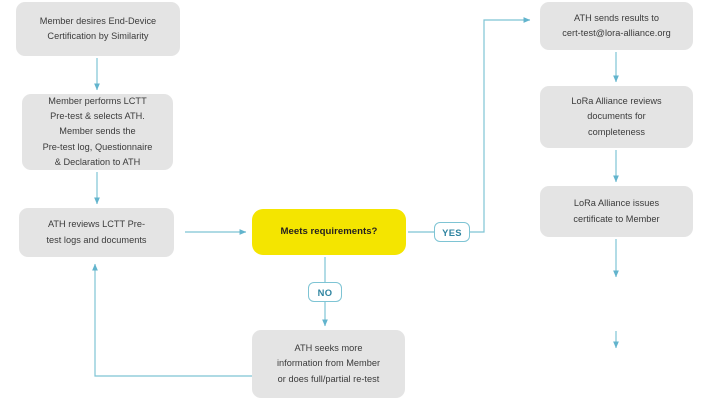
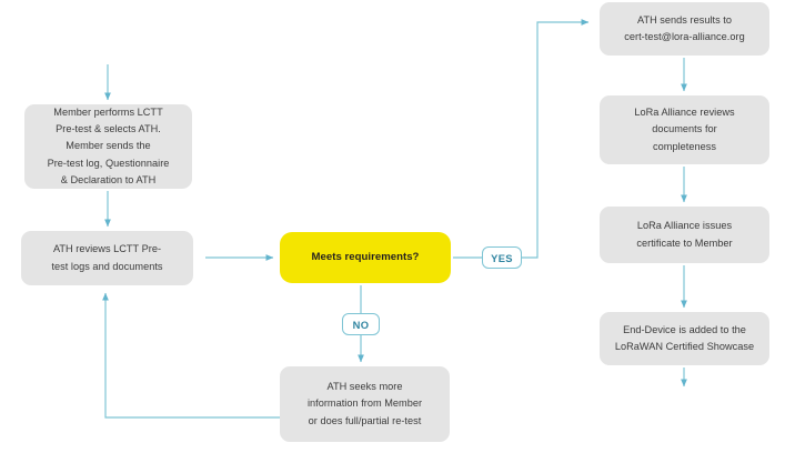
- Member desires End-Device
- Certification by Similarity
  Member performs LCTT
  Pre-test & selects ATH.
  Member sends the
  Pre-test log, Questionnaire
  & Declaration to ATH
  ATH reviews LCTT Pre-
  test logs and documents
  Meets requirements?
  ATH seeks more
  information from Member
  or does full/partial re-test
  ATH sends results to
  cert-test@lora-alliance.org
  LoRa Alliance reviews
  documents for
  completeness
  LoRa Alliance issues
  certificate to Member
+ End-Device is added to the
+ LoRaWAN Certified Showcase
  YES
  NO
